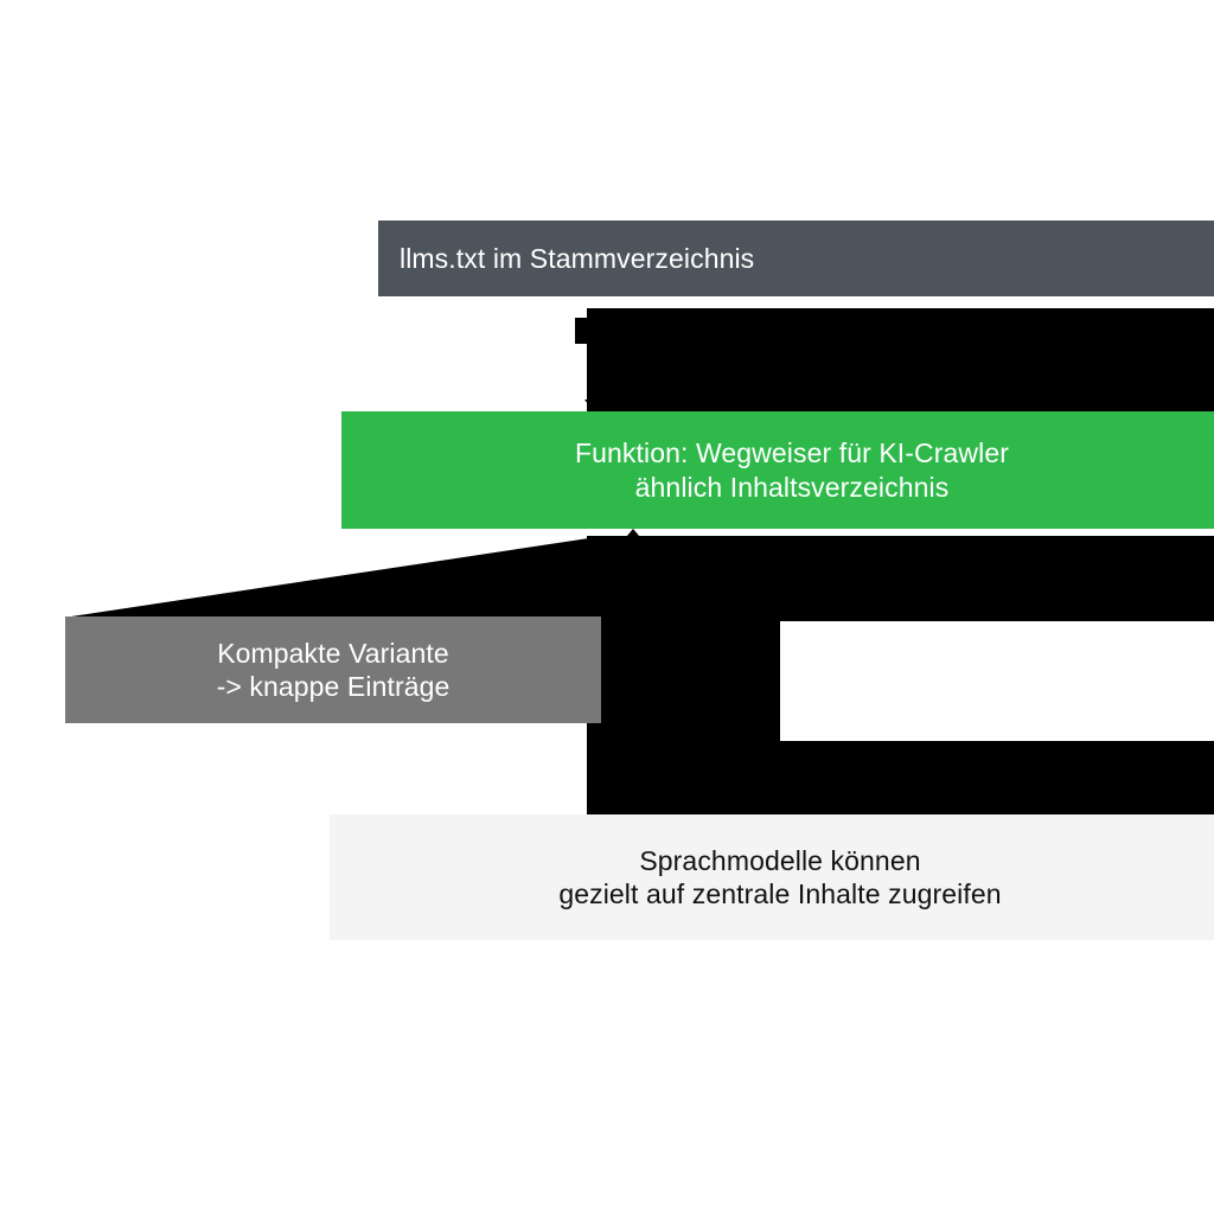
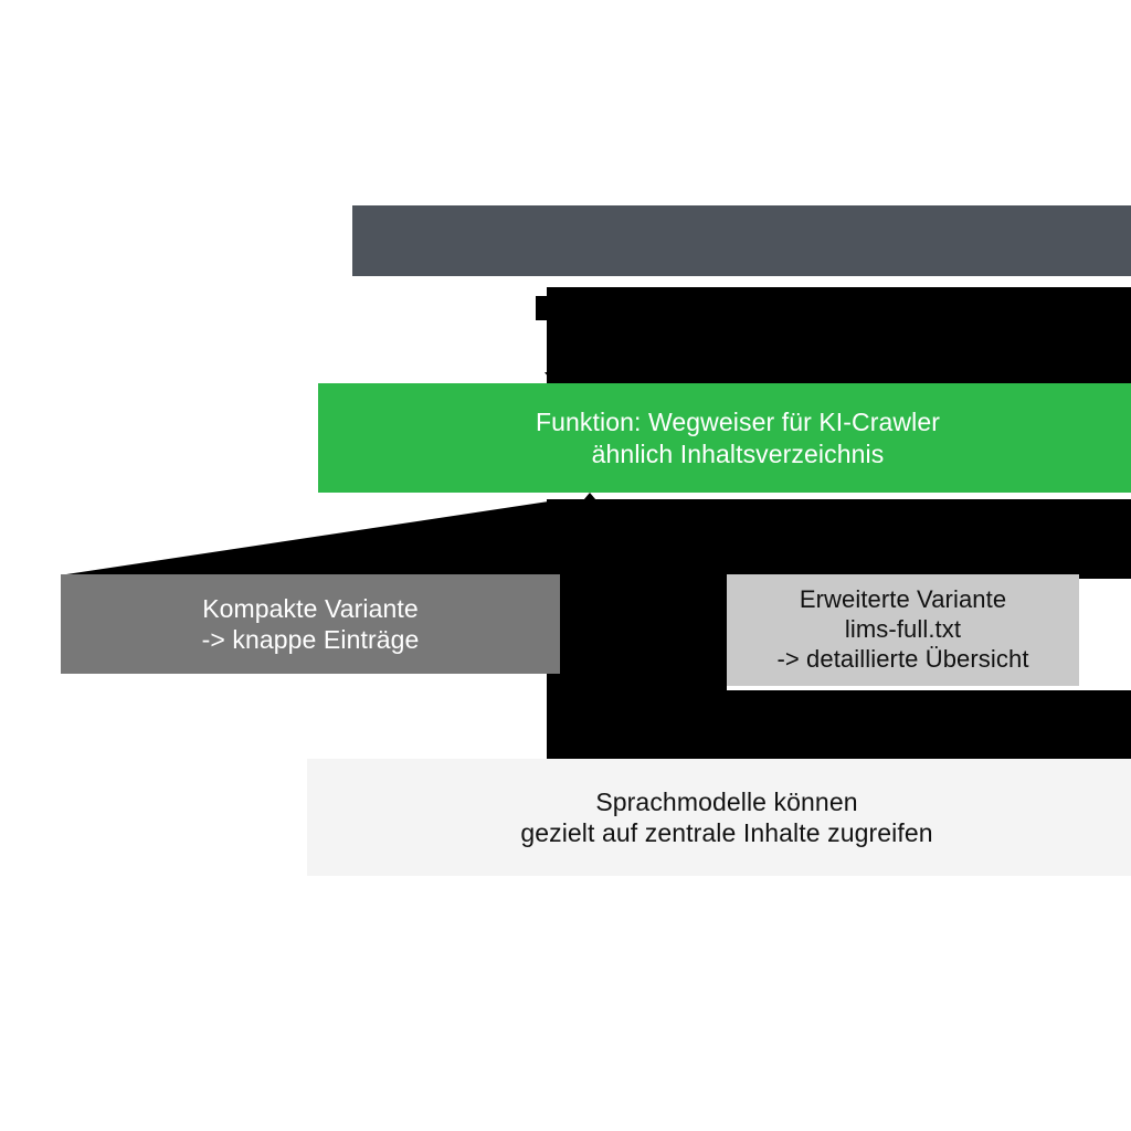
- llms.txt im Stammverzeichnis
  Funktion: Wegweiser für KI-Crawler
  ähnlich Inhaltsverzeichnis
  Kompakte Variante
  -> knappe Einträge
+ Erweiterte Variante
+ lims-full.txt
+ -> detaillierte Übersicht
  Sprachmodelle können
  gezielt auf zentrale Inhalte zugreifen
